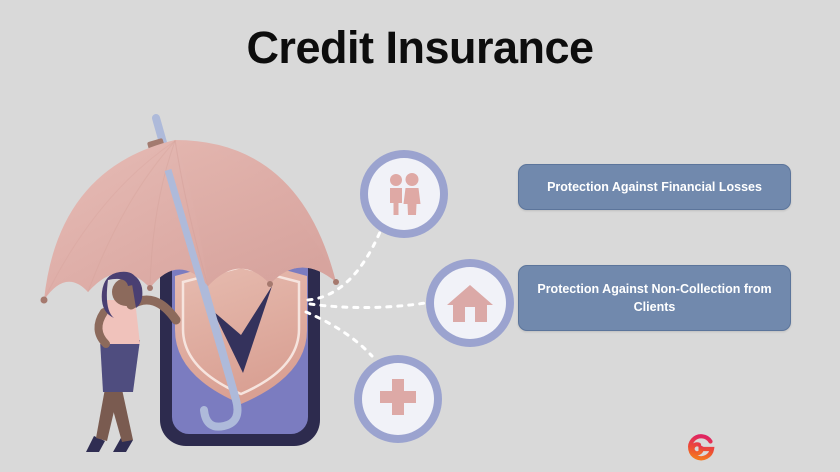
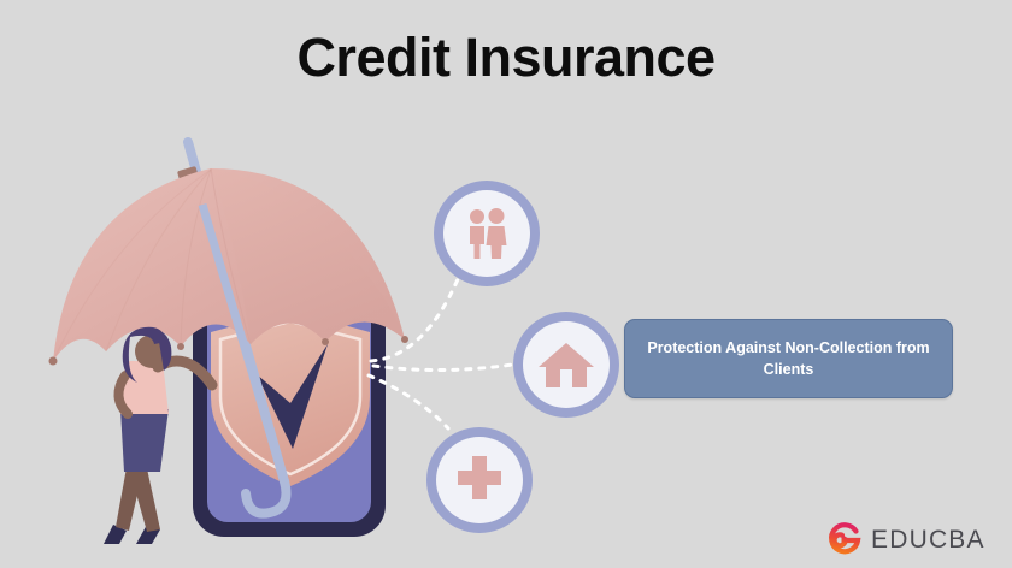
  Credit Insurance
- Protection Against Financial Losses
  Protection Against Non-Collection from Clients
+ EDUCBA
